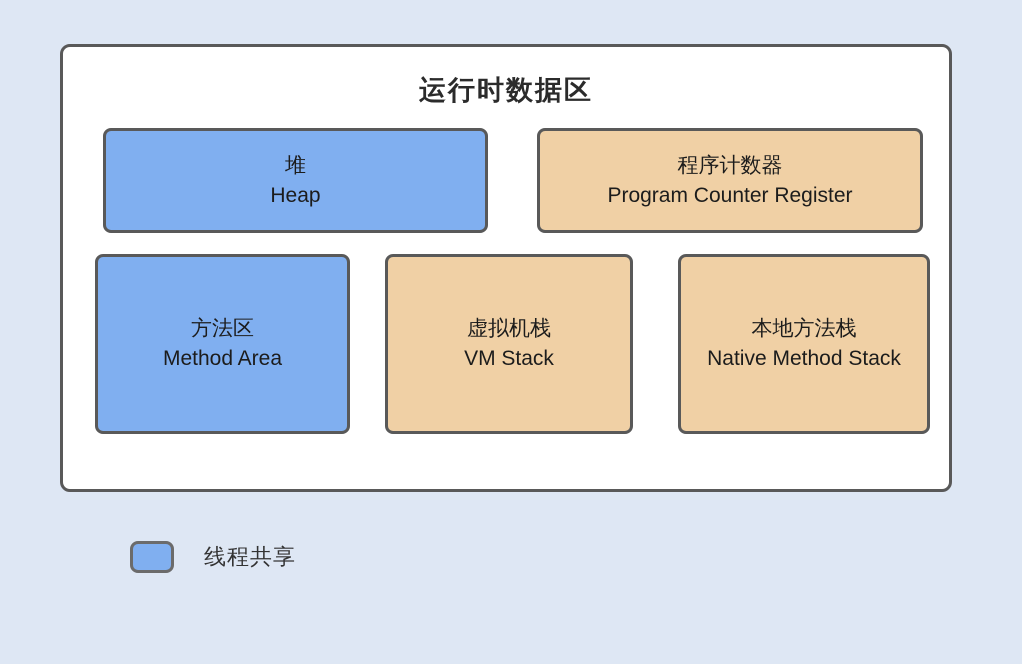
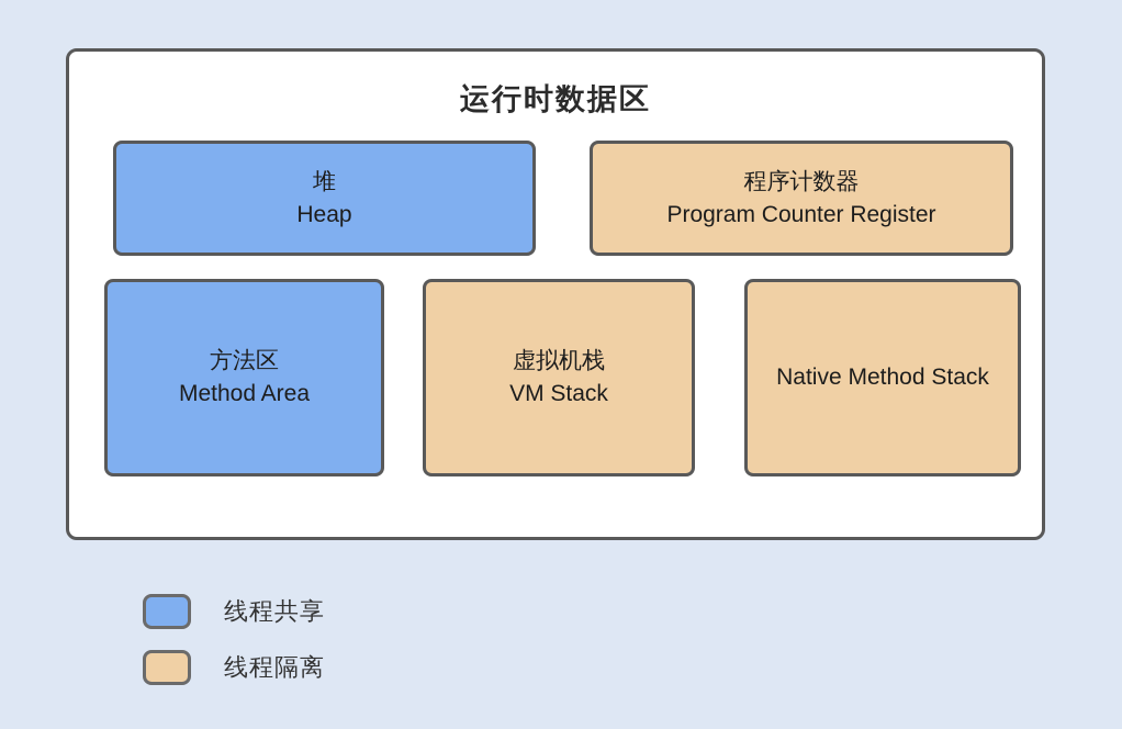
  运行时数据区
  堆
  Heap
  程序计数器
  Program Counter Register
  方法区
  Method Area
  虚拟机栈
  VM Stack
- 本地方法栈
  Native Method Stack
  线程共享
+ 线程隔离
